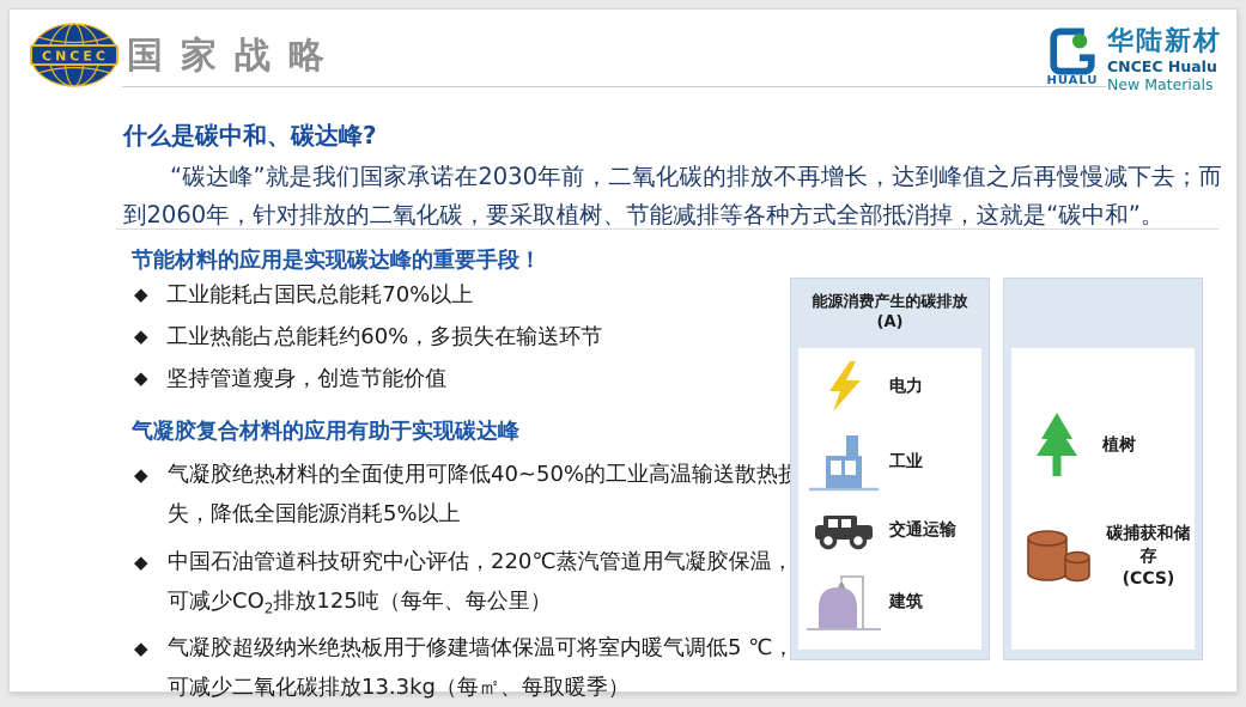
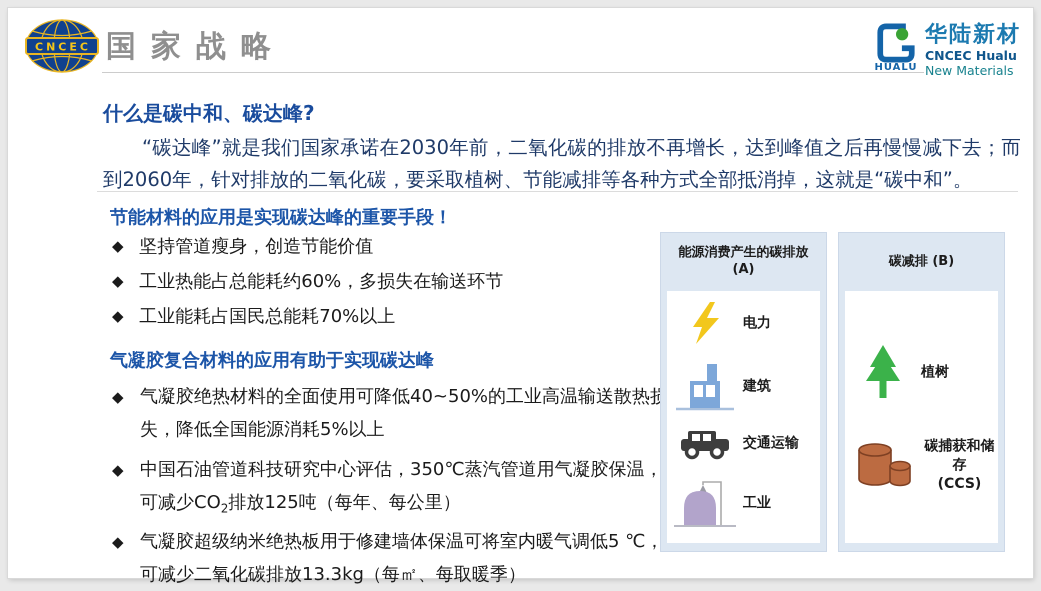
  CNCEC
  国家战略
  HUALU
  华陆新材
  CNCEC Hualu
  New Materials
  什么是碳中和、碳达峰?
  “碳达峰”就是我们国家承诺在2030年前，二氧化碳的排放不再增长，达到峰值之后再慢慢减下去；而到2060年，针对排放的二氧化碳，要采取植树、节能减排等各种方式全部抵消掉，这就是“碳中和”。
  节能材料的应用是实现碳达峰的重要手段！
- ◆ 工业能耗占国民总能耗70%以上
+ ◆ 坚持管道瘦身，创造节能价值
  ◆ 工业热能占总能耗约60%，多损失在输送环节
- ◆ 坚持管道瘦身，创造节能价值
+ ◆ 工业能耗占国民总能耗70%以上
  气凝胶复合材料的应用有助于实现碳达峰
  ◆
  气凝胶绝热材料的全面使用可降低40~50%的工业高温输送散热损失，降低全国能源消耗5%以上
  ◆
- 中国石油管道科技研究中心评估，220℃蒸汽管道用气凝胶保温，可减少CO2排放125吨（每年、每公里）
+ 中国石油管道科技研究中心评估，350℃蒸汽管道用气凝胶保温，可减少CO2排放125吨（每年、每公里）
  ◆
  气凝胶超级纳米绝热板用于修建墙体保温可将室内暖气调低5 ℃，可减少二氧化碳排放13.3kg（每㎡、每取暖季）
  能源消费产生的碳排放 (A)
  电力
- 工业
+ 建筑
  交通运输
- 建筑
+ 工业
+ 碳减排 (B)
  植树
  碳捕获和储存
  (CCS)
